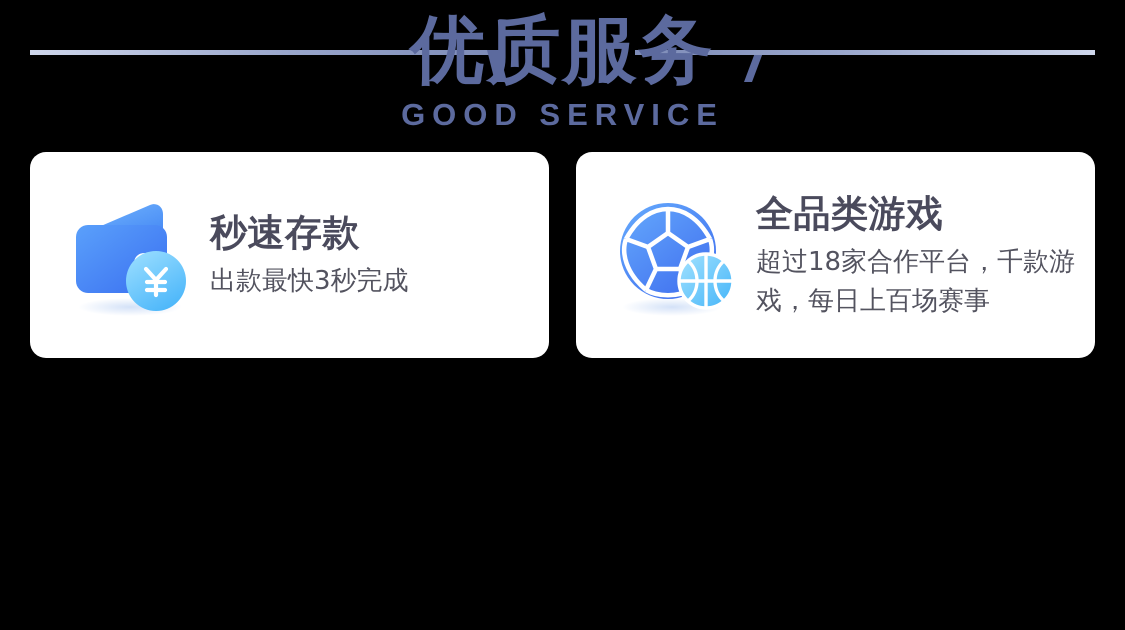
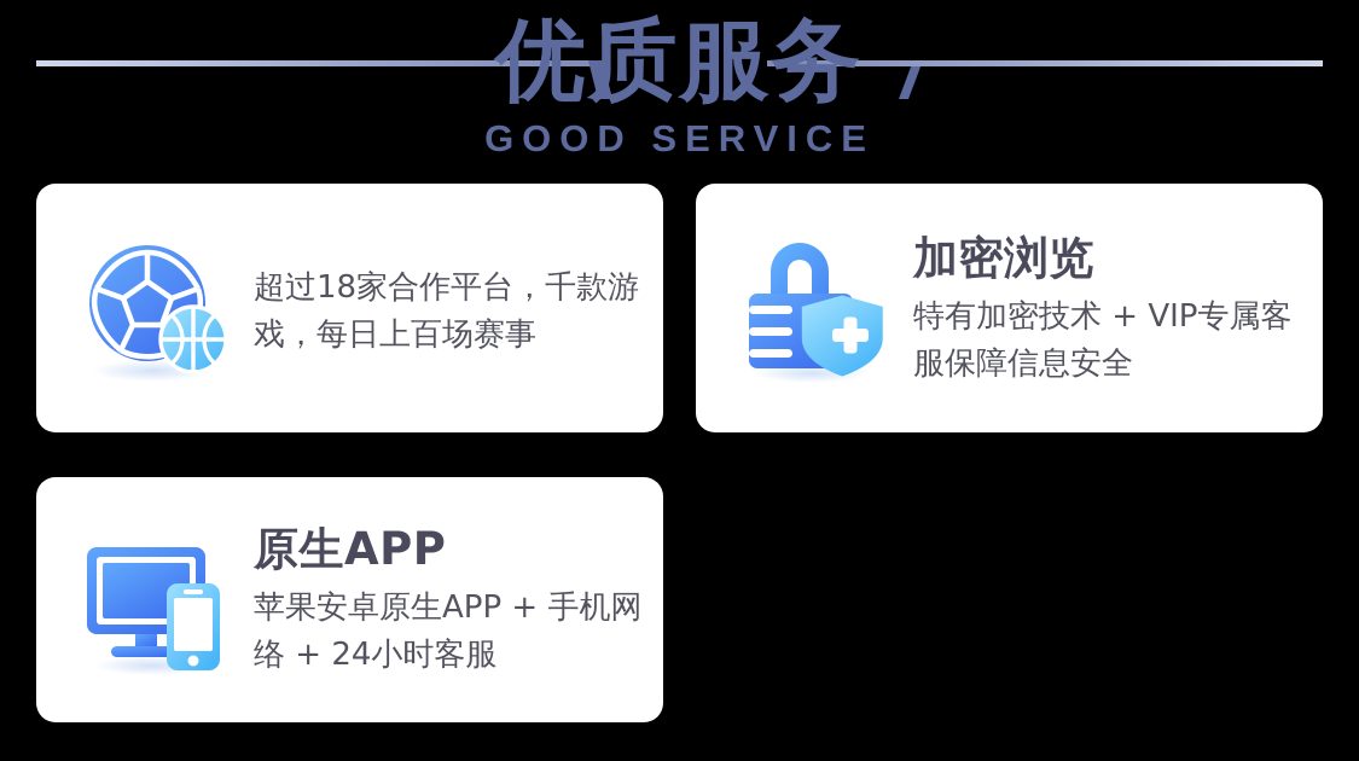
  优质服务
  GOOD SERVICE
- 秒速存款
- 出款最快3秒完成
- 全品类游戏
  超过18家合作平台，千款游戏，每日上百场赛事
+ 加密浏览
+ 特有加密技术 + VIP专属客服保障信息安全
+ 原生APP
+ 苹果安卓原生APP + 手机网络 + 24小时客服
